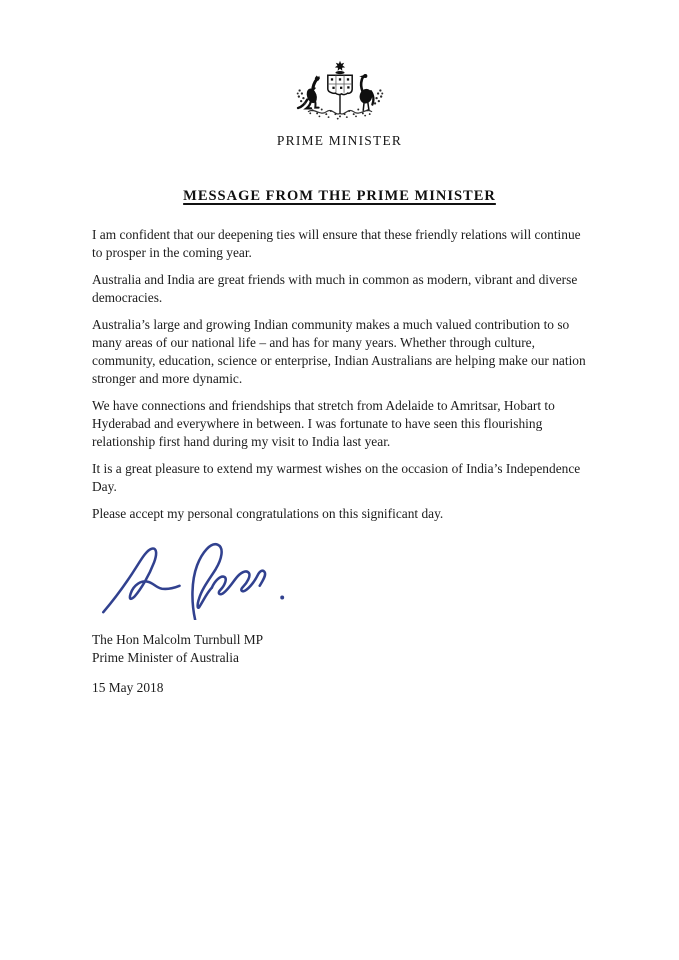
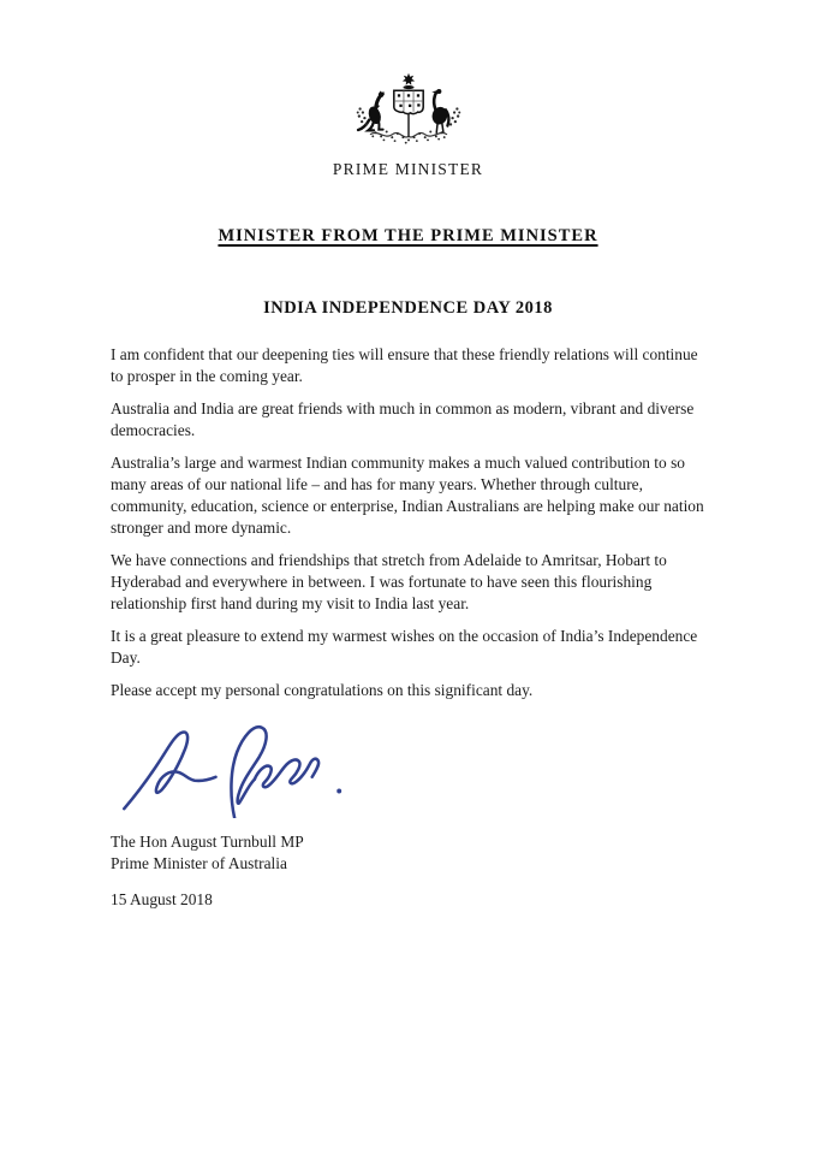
  PRIME MINISTER
- MESSAGE FROM THE PRIME MINISTER
+ MINISTER FROM THE PRIME MINISTER
+ INDIA INDEPENDENCE DAY 2018
  I am confident that our deepening ties will ensure that these friendly relations will continue to prosper in the coming year.
  Australia and India are great friends with much in common as modern, vibrant and diverse democracies.
- Australia’s large and growing Indian community makes a much valued contribution to so many areas of our national life – and has for many years. Whether through culture, community, education, science or enterprise, Indian Australians are helping make our nation stronger and more dynamic.
+ Australia’s large and warmest Indian community makes a much valued contribution to so many areas of our national life – and has for many years. Whether through culture, community, education, science or enterprise, Indian Australians are helping make our nation stronger and more dynamic.
  We have connections and friendships that stretch from Adelaide to Amritsar, Hobart to Hyderabad and everywhere in between. I was fortunate to have seen this flourishing relationship first hand during my visit to India last year.
  It is a great pleasure to extend my warmest wishes on the occasion of India’s Independence Day.
  Please accept my personal congratulations on this significant day.
- The Hon Malcolm Turnbull MP
+ The Hon August Turnbull MP
  Prime Minister of Australia
- 15 May 2018
+ 15 August 2018
